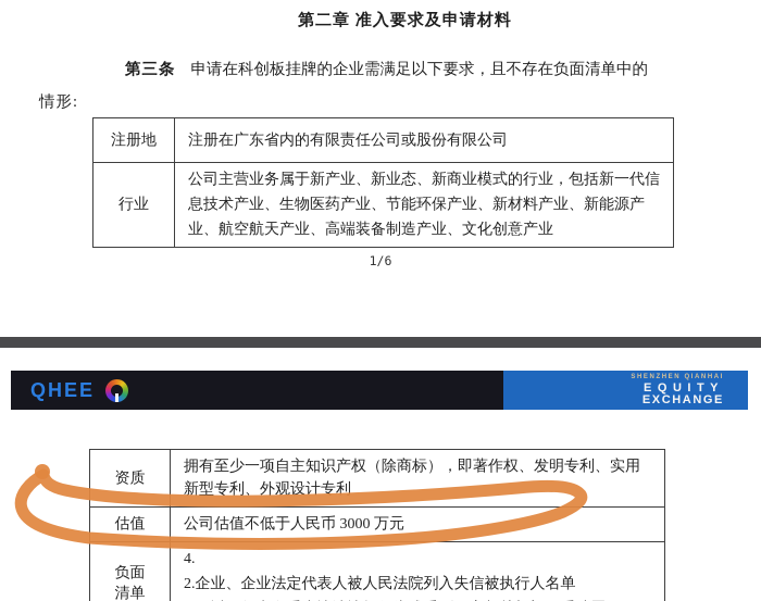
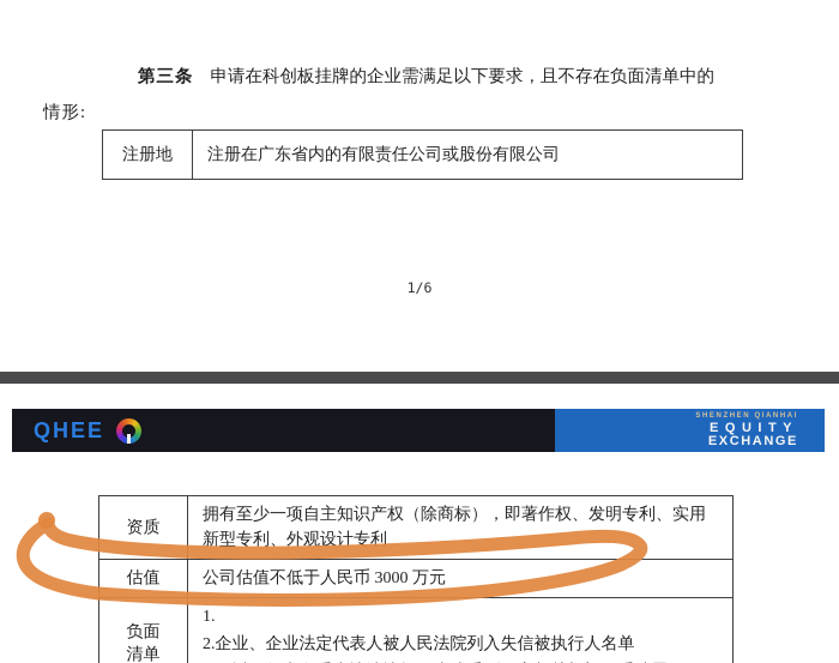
- 第二章 准入要求及申请材料
  第三条 申请在科创板挂牌的企业需满足以下要求，且不存在负面清单中的
  情形:
  注册地	注册在广东省内的有限责任公司或股份有限公司
- 行业	公司主营业务属于新产业、新业态、新商业模式的行业，包括新一代信息技术产业、生物医药产业、节能环保产业、新材料产业、新能源产业、航空航天产业、高端装备制造产业、文化创意产业
  1/6
  QHEE
  EQUITY
  EXCHANGE
  资质	拥有至少一项自主知识产权（除商标），即著作权、发明专利、实用新型专利、外观设计专利
  估值	公司估值不低于人民币 3000 万元
- 负面清单	4. 2.企业、企业法定代表人被人民法院列入失信被执行人名单
+ 负面清单	1. 2.企业、企业法定代表人被人民法院列入失信被执行人名单
